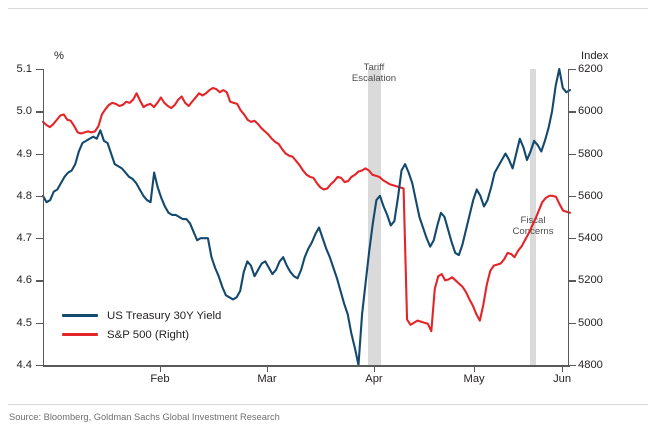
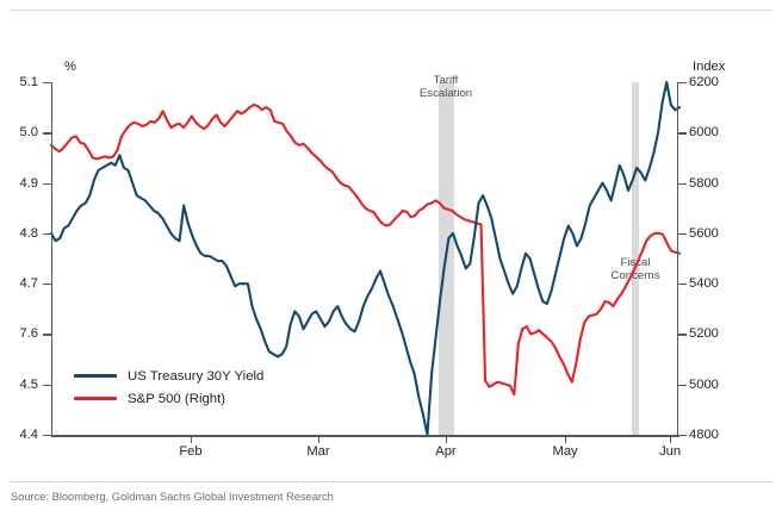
  %
  Index
  Tariff
  Escalation
  Fisal
  Concerns
  5.1
  5.0
  4.9
  4.8
  4.7
- 4.6
+ 7.6
  4.5
  4.4
  6200
  6000
  5800
  5600
  5400
  5200
  5000
  4800
  Feb
  Mar
  Apr
  May
  Jun
  US Treasury 30Y Yield
  S&P 500 (Right)
  Source: Bloomberg, Goldman Sachs Global Investment Research
